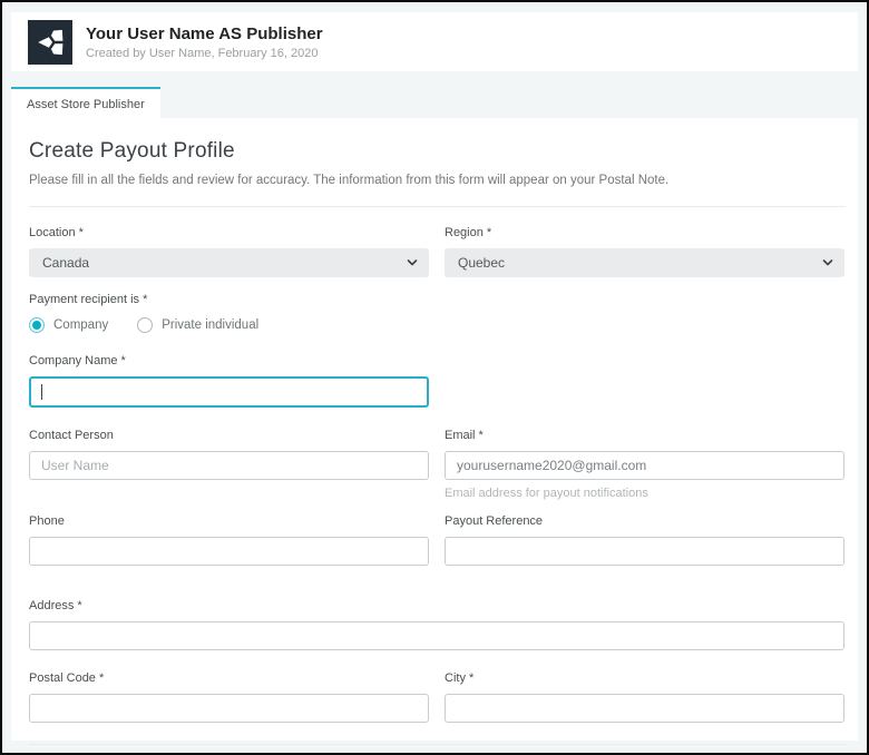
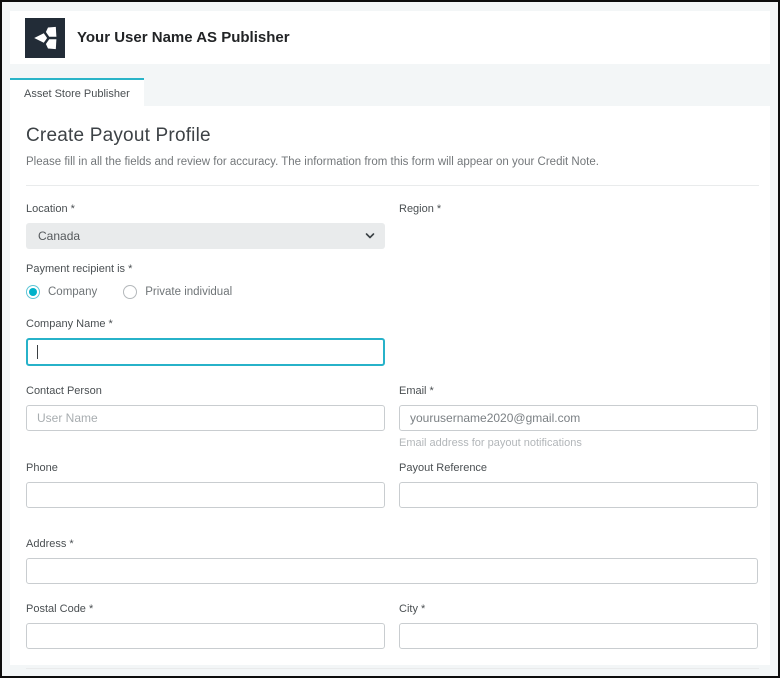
  Your User Name AS Publisher
- Created by User Name, February 16, 2020
  Asset Store Publisher
  Create Payout Profile
- Please fill in all the fields and review for accuracy. The information from this form will appear on your Postal Note.
+ Please fill in all the fields and review for accuracy. The information from this form will appear on your Credit Note.
  Location *
  Canada
  Region *
- Quebec
  Payment recipient is *
  Company
  Private individual
  Company Name *
  Contact Person
  User Name
  Email *
  yourusername2020@gmail.com
  Email address for payout notifications
  Phone
  Payout Reference
  Address *
  Postal Code *
  City *
